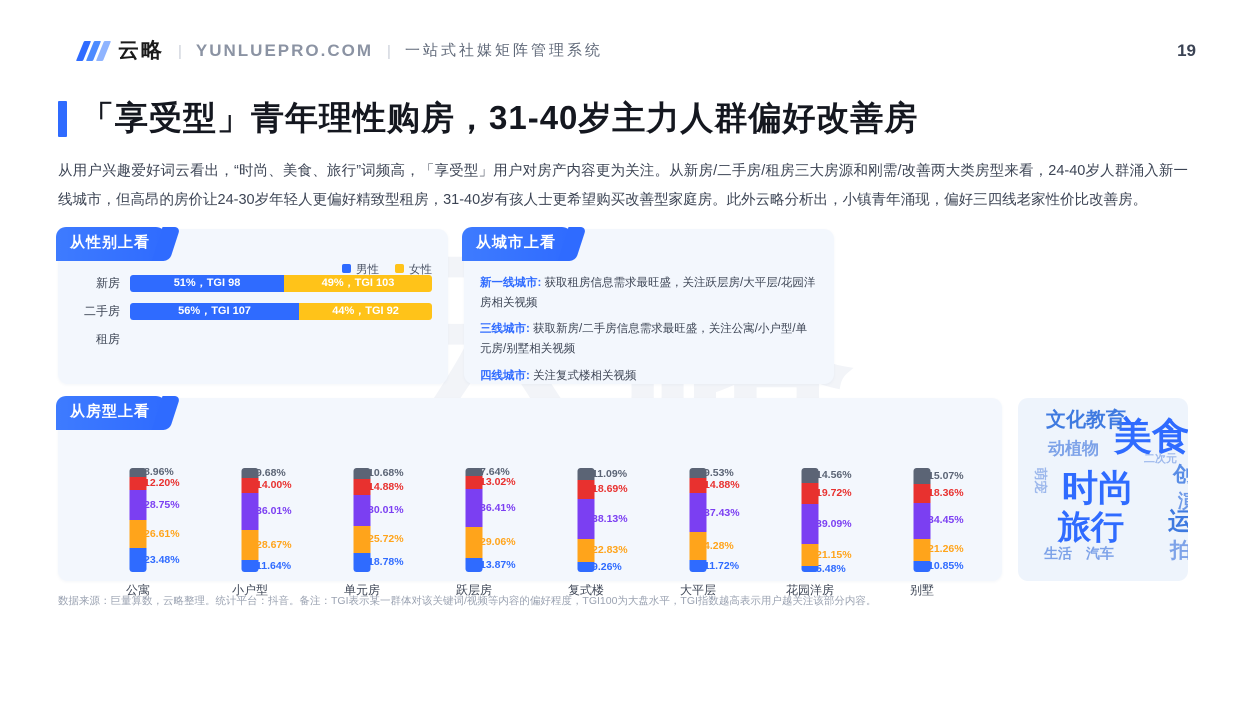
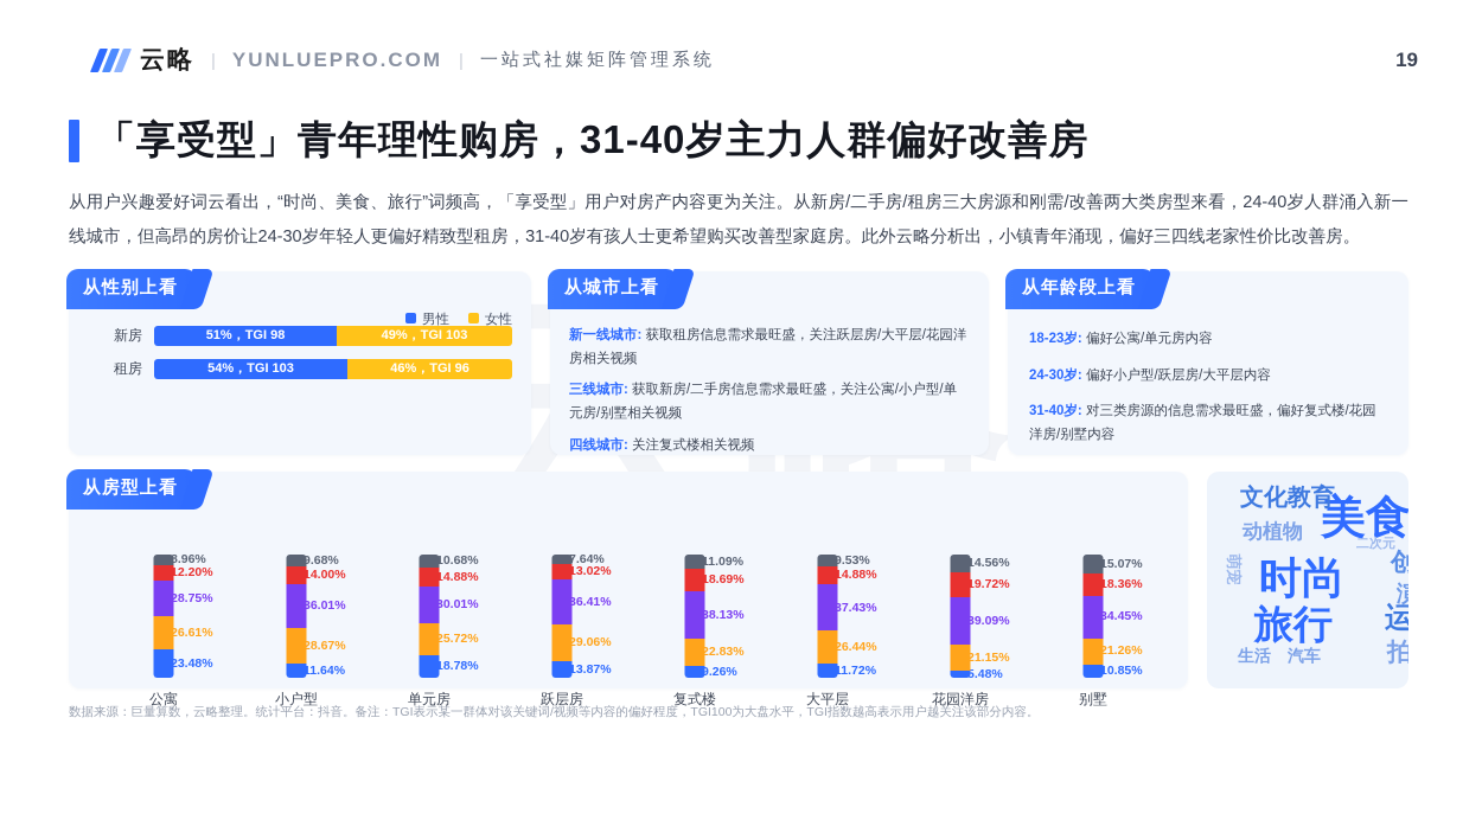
  云略
  |
  YUNLUEPRO.COM
  |
  一站式社媒矩阵管理系统
  19
  「享受型」青年理性购房，31-40岁主力人群偏好改善房
  从用户兴趣爱好词云看出，“时尚、美食、旅行”词频高，「享受型」用户对房产内容更为关注。从新房/二手房/租房三大房源和刚需/改善两大类房型来看，24-40岁人群涌入新一线城市，但高昂的房价让24-30岁年轻人更偏好精致型租房，31-40岁有孩人士更希望购买改善型家庭房。此外云略分析出，小镇青年涌现，偏好三四线老家性价比改善房。
  从性别上看
  男性
  女性
  新房
  51%，TGI 98
  49%，TGI 103
- 二手房
- 56%，TGI 107
- 44%，TGI 92
  租房
+ 54%，TGI 103
+ 46%，TGI 96
  从城市上看
  新一线城市: 获取租房信息需求最旺盛，关注跃层房/大平层/花园洋房相关视频
  三线城市: 获取新房/二手房信息需求最旺盛，关注公寓/小户型/单元房/别墅相关视频
  四线城市: 关注复式楼相关视频
+ 从年龄段上看
+ 18-23岁: 偏好公寓/单元房内容
+ 24-30岁: 偏好小户型/跃层房/大平层内容
+ 31-40岁: 对三类房源的信息需求最旺盛，偏好复式楼/花园洋房/别墅内容
  从房型上看
  8.96%
  12.20%
  28.75%
  26.61%
  23.48%
  公寓
  9.68%
  14.00%
  36.01%
  28.67%
  11.64%
  小户型
  10.68%
  14.88%
  30.01%
  25.72%
  18.78%
  单元房
  7.64%
  13.02%
  36.41%
  29.06%
  13.87%
  跃层房
  11.09%
  18.69%
  38.13%
  22.83%
  9.26%
  复式楼
  9.53%
  14.88%
  37.43%
- 4.28%
+ 26.44%
  11.72%
  大平层
  14.56%
  19.72%
  39.09%
  21.15%
  5.48%
  花园洋房
  15.07%
  18.36%
  34.45%
  21.26%
  10.85%
  别墅
  美食
  时尚
  旅行
  文化教育
  动植物
  二次元
  生活
  汽车
  数据来源：巨量算数，云略整理。统计平台：抖音。备注：TGI表示某一群体对该关键词/视频等内容的偏好程度，TGI100为大盘水平，TGI指数越高表示用户越关注该部分内容。
